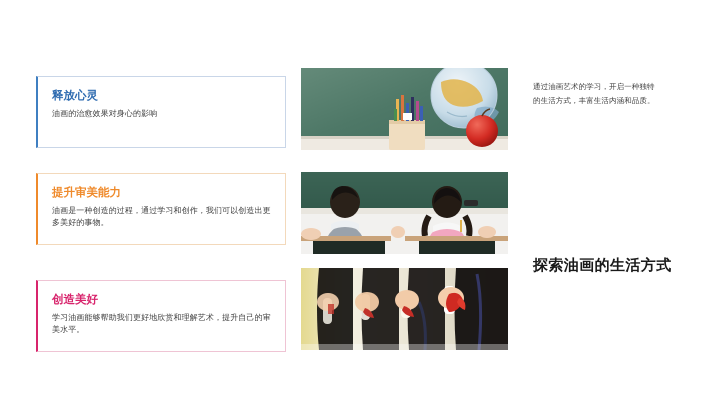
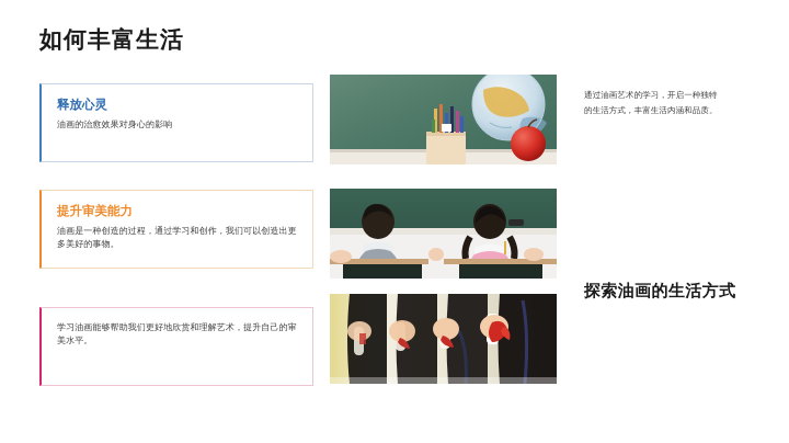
+ 如何丰富生活
  释放心灵
  油画的治愈效果对身心的影响
  提升审美能力
  油画是一种创造的过程，通过学习和创作，我们可以创造出更多美好的事物。
- 创造美好
  学习油画能够帮助我们更好地欣赏和理解艺术，提升自己的审美水平。
  通过油画艺术的学习，开启一种独特的生活方式，丰富生活内涵和品质。
  探索油画的生活方式
